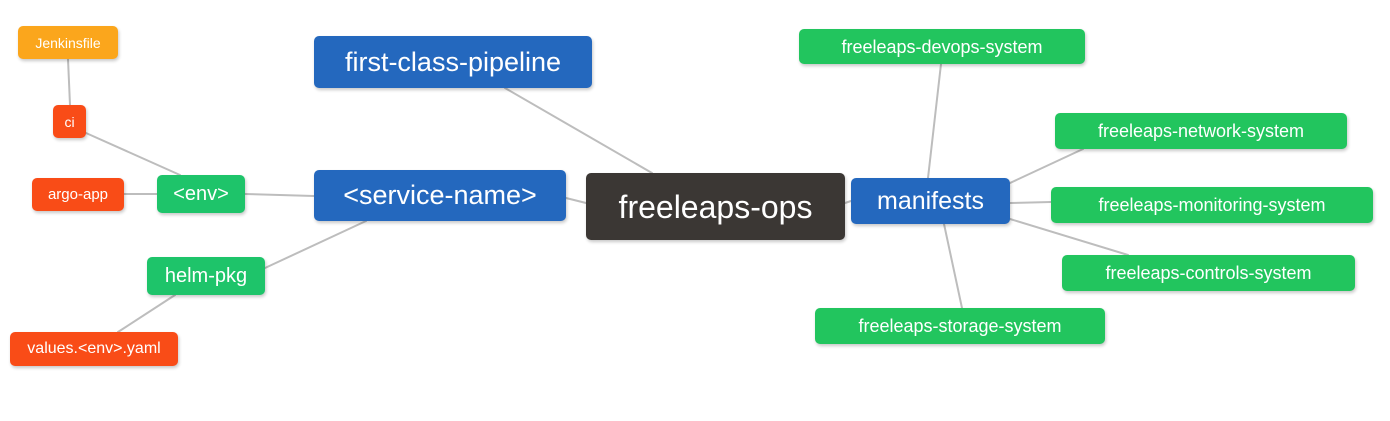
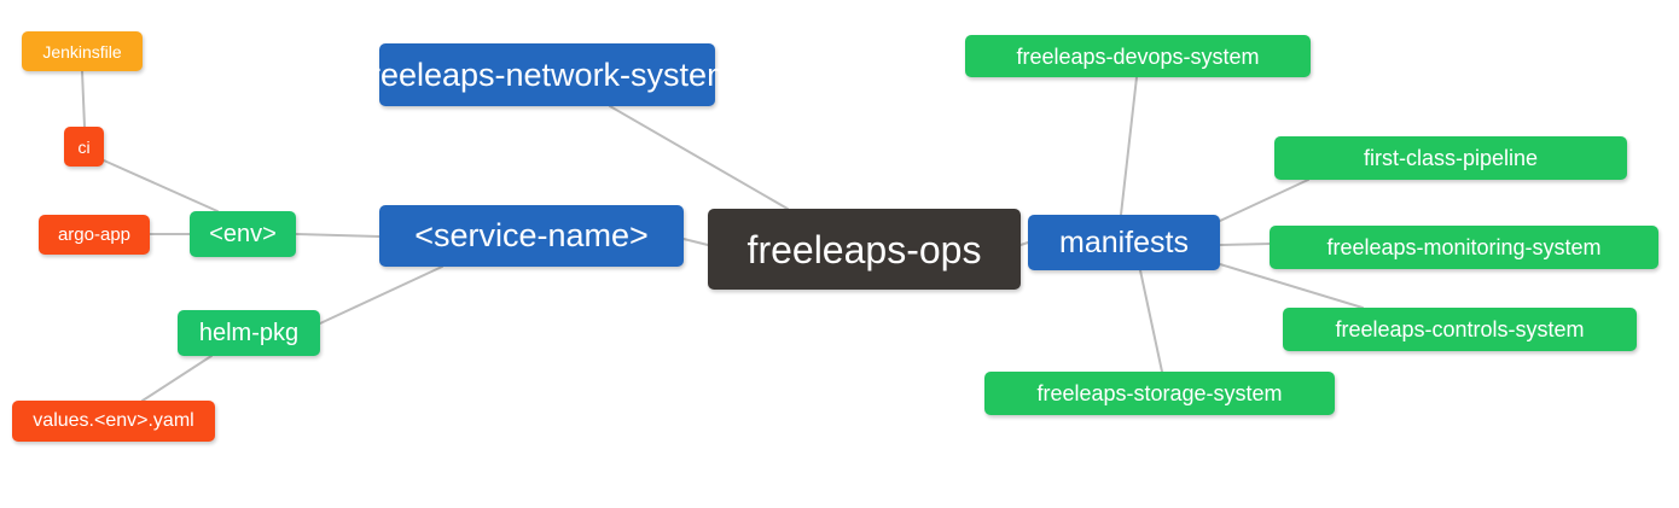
  Jenkinsfile
  ci
  argo-app
  <env>
  helm-pkg
  values.<env>.yaml
- first-class-pipeline
+ freeleaps-network-system
  <service-name>
  freeleaps-ops
  manifests
  freeleaps-devops-system
- freeleaps-network-system
+ first-class-pipeline
  freeleaps-monitoring-system
  freeleaps-controls-system
  freeleaps-storage-system
